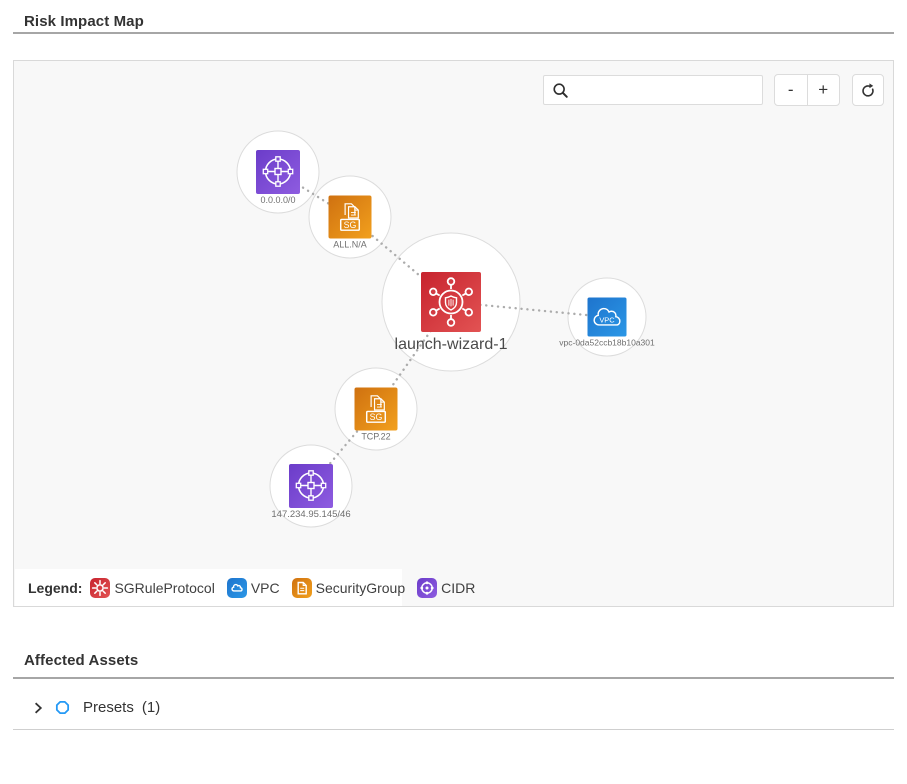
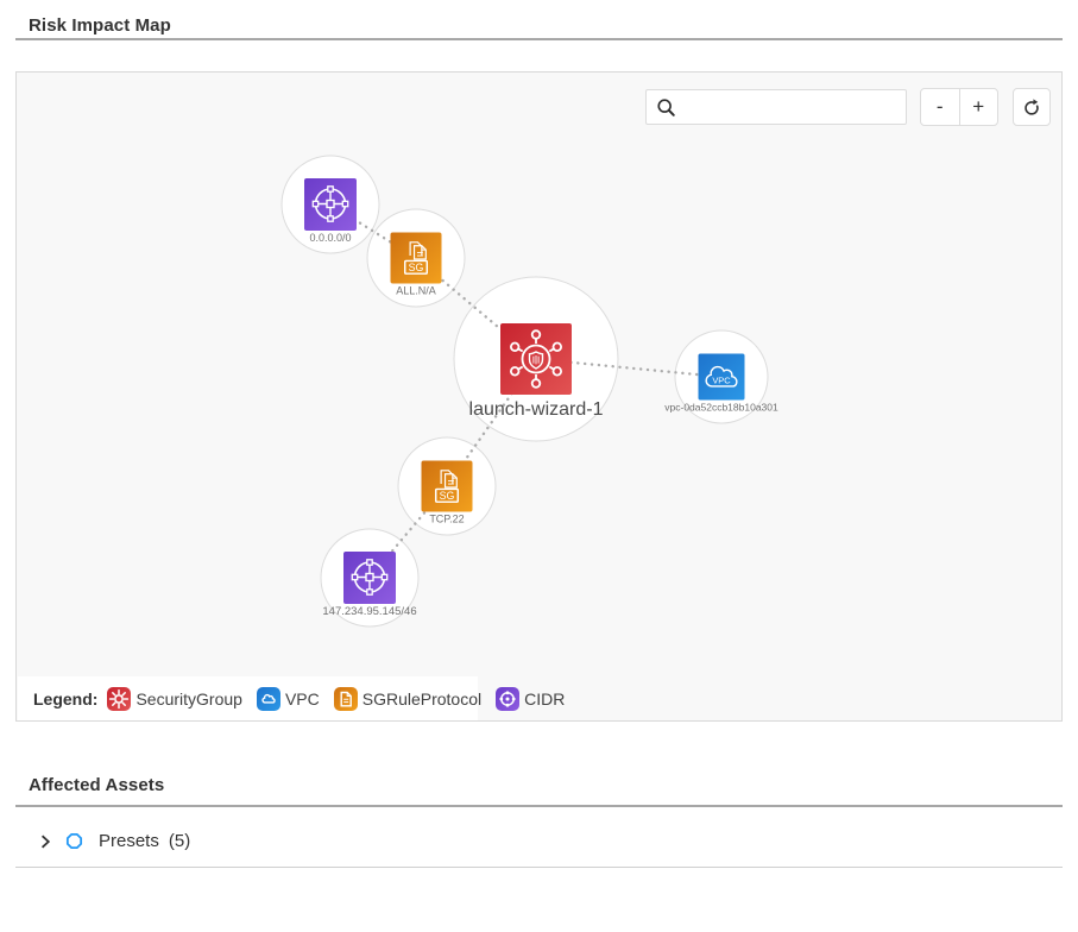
  Risk Impact Map
  SG
  VPC
  SG
  0.0.0.0/0
  ALL.N/A
  launch-wizard-1
  vpc-0da52ccb18b10a301
  TCP.22
  147.234.95.145/46
  -
  +
  Legend:
- SGRuleProtocol
+ SecurityGroup
  VPC
- SecurityGroup
+ SGRuleProtocol
  CIDR
  Affected Assets
  Presets
- (1)
+ (5)
